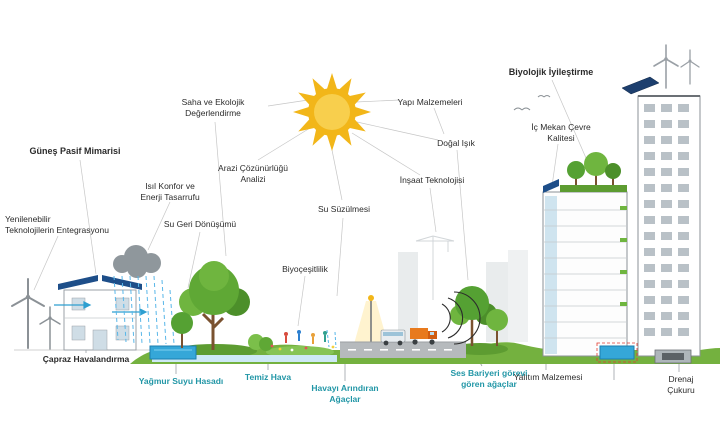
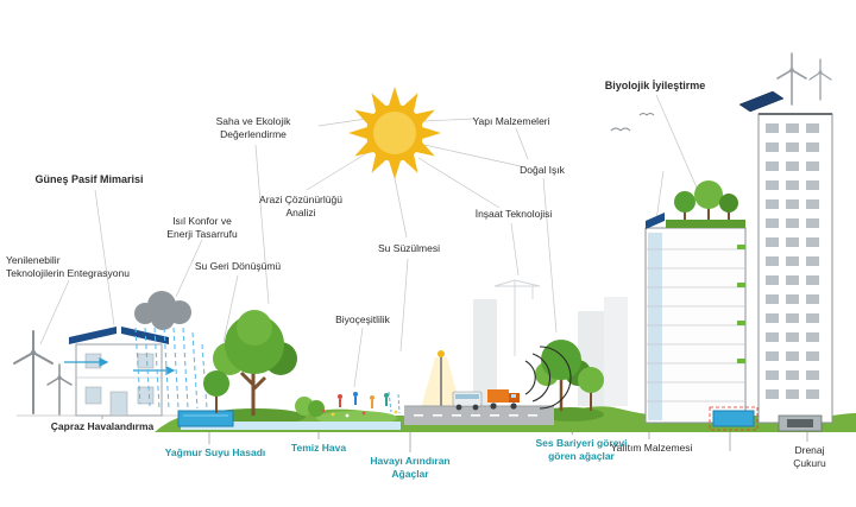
  Güneş Pasif Mimarisi
  Saha ve Ekolojik
  Değerlendirme
  Yapı Malzemeleri
  Biyolojik İyileştirme
- İç Mekan Çevre
- Kalitesi
  Doğal Işık
  İnşaat Teknolojisi
  Arazi Çözünürlüğü
  Analizi
  Isıl Konfor ve
  Enerji Tasarrufu
  Su Geri Dönüşümü
  Yenilenebilir
  Teknolojilerin Entegrasyonu
  Su Süzülmesi
  Biyoçeşitlilik
  Çapraz Havalandırma
  Yağmur Suyu Hasadı
  Temiz Hava
  Havayı Arındıran
  Ağaçlar
  Ses Bariyeri görevi
  gören ağaçlar
  Yalıtım Malzemesi
  Drenaj Çukuru
